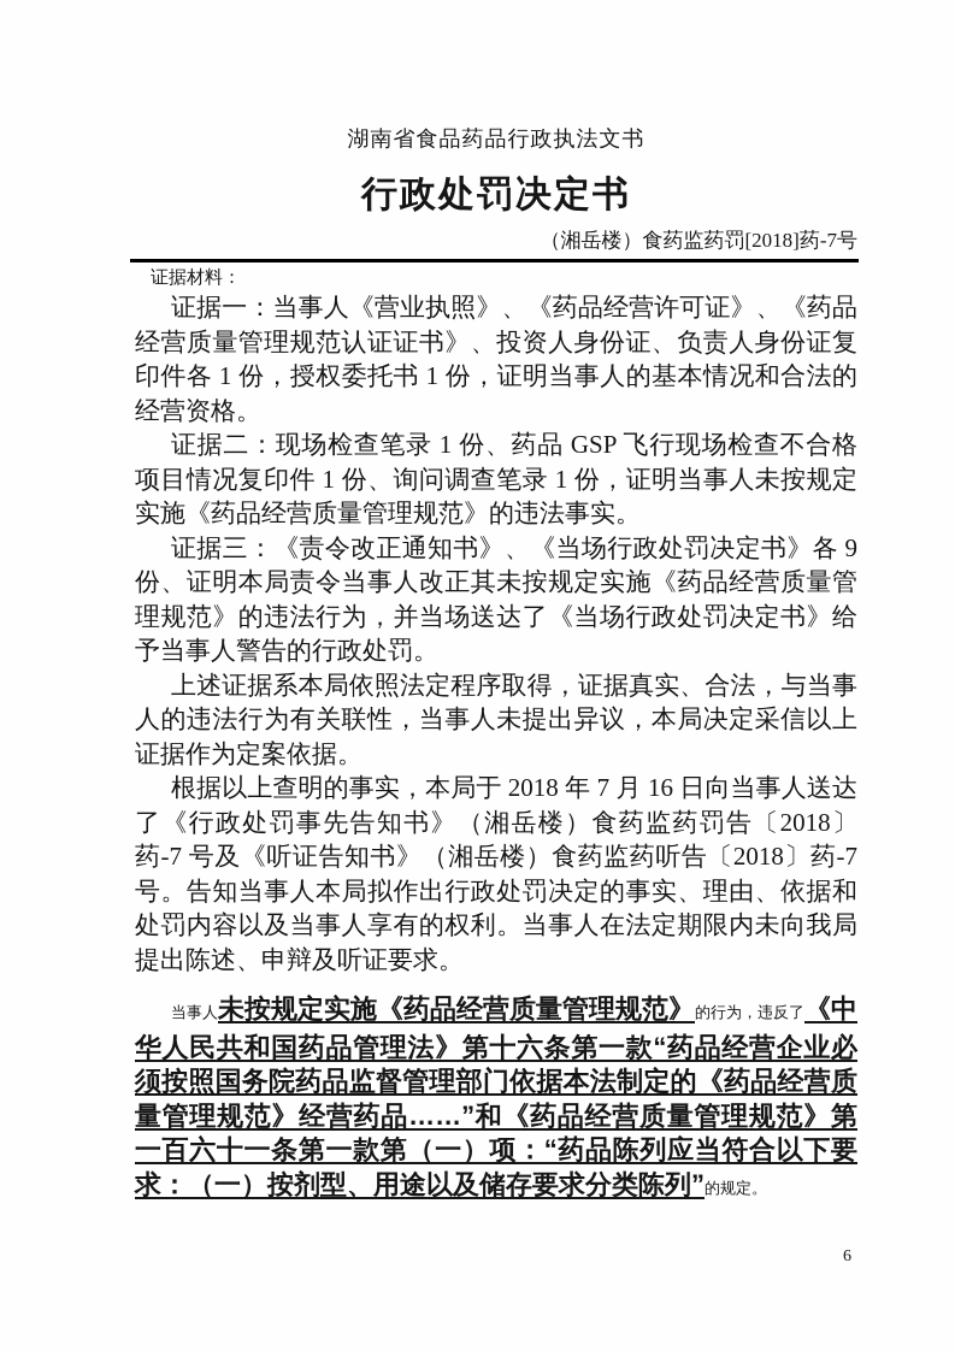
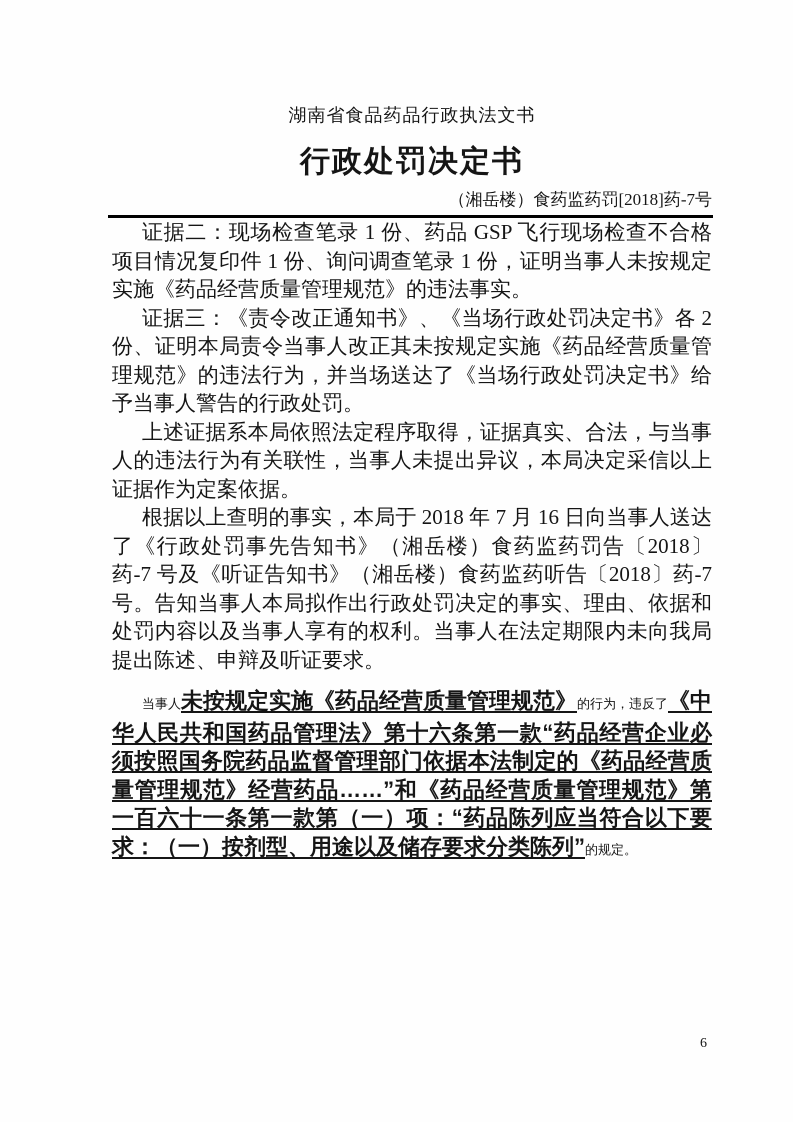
  湖南省食品药品行政执法文书
  行政处罚决定书
  （湘岳楼）食药监药罚[2018]药-7号
- 证据材料：
- 证据一：当事人《营业执照》、《药品经营许可证》、《药品经营质量管理规范认证证书》、投资人身份证、负责人身份证复印件各 1 份，授权委托书 1 份，证明当事人的基本情况和合法的经营资格。
  证据二：现场检查笔录 1 份、药品 GSP 飞行现场检查不合格项目情况复印件 1 份、询问调查笔录 1 份，证明当事人未按规定实施《药品经营质量管理规范》的违法事实。
- 证据三：《责令改正通知书》、《当场行政处罚决定书》各 9 份、证明本局责令当事人改正其未按规定实施《药品经营质量管理规范》的违法行为，并当场送达了《当场行政处罚决定书》给予当事人警告的行政处罚。
+ 证据三：《责令改正通知书》、《当场行政处罚决定书》各 2 份、证明本局责令当事人改正其未按规定实施《药品经营质量管理规范》的违法行为，并当场送达了《当场行政处罚决定书》给予当事人警告的行政处罚。
  上述证据系本局依照法定程序取得，证据真实、合法，与当事人的违法行为有关联性，当事人未提出异议，本局决定采信以上证据作为定案依据。
  根据以上查明的事实，本局于 2018 年 7 月 16 日向当事人送达了《行政处罚事先告知书》（湘岳楼）食药监药罚告〔2018〕药-7 号及《听证告知书》（湘岳楼）食药监药听告〔2018〕药-7 号。告知当事人本局拟作出行政处罚决定的事实、理由、依据和处罚内容以及当事人享有的权利。当事人在法定期限内未向我局提出陈述、申辩及听证要求。
  当事人未按规定实施《药品经营质量管理规范》的行为，违反了《中华人民共和国药品管理法》第十六条第一款“药品经营企业必须按照国务院药品监督管理部门依据本法制定的《药品经营质量管理规范》经营药品……”和《药品经营质量管理规范》第一百六十一条第一款第（一）项：“药品陈列应当符合以下要求：（一）按剂型、用途以及储存要求分类陈列”的规定。
  6
